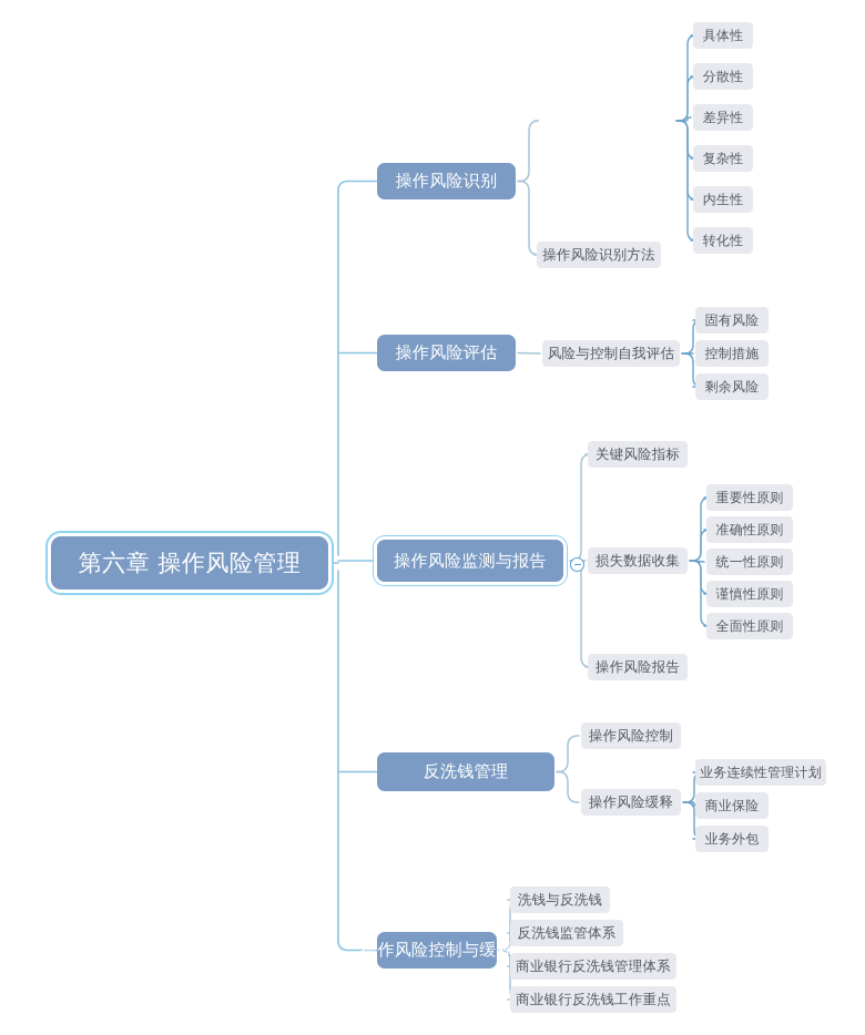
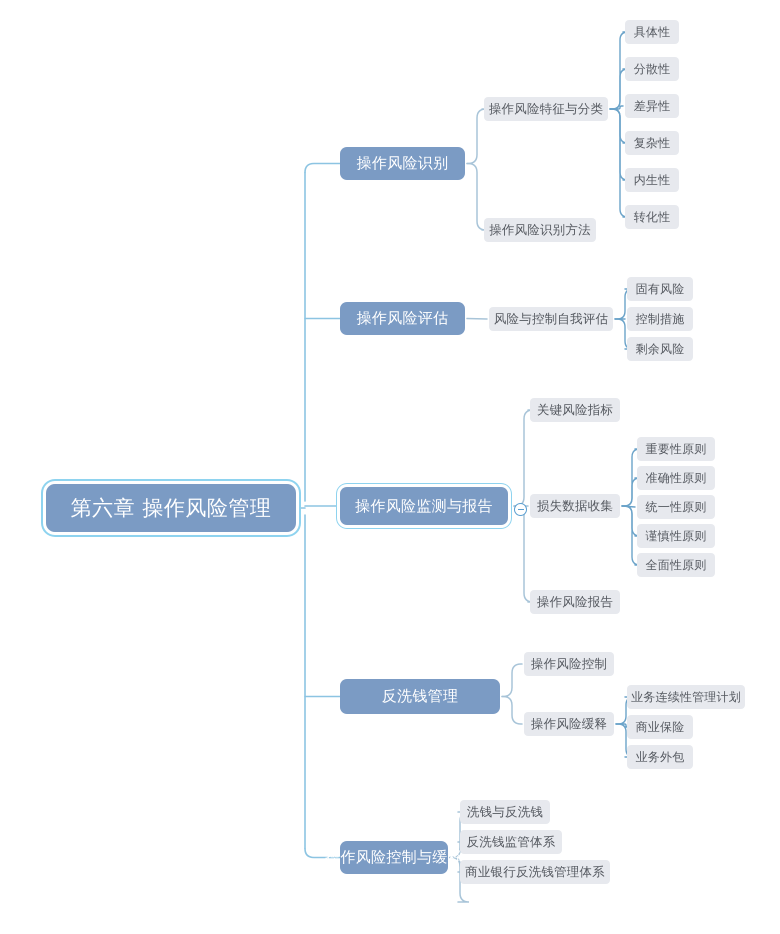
  第六章 操作风险管理
  操作风险识别
+ 操作风险特征与分类
  具体性
  分散性
  差异性
  复杂性
  内生性
  转化性
  操作风险识别方法
  操作风险评估
  风险与控制自我评估
  固有风险
  控制措施
  剩余风险
  操作风险监测与报告
  关键风险指标
  损失数据收集
  重要性原则
  准确性原则
  统一性原则
  谨慎性原则
  全面性原则
  操作风险报告
  反洗钱管理
  操作风险控制
  操作风险缓释
  业务连续性管理计划
  商业保险
  业务外包
  操作风险控制与缓释
  洗钱与反洗钱
  反洗钱监管体系
  商业银行反洗钱管理体系
- 商业银行反洗钱工作重点
